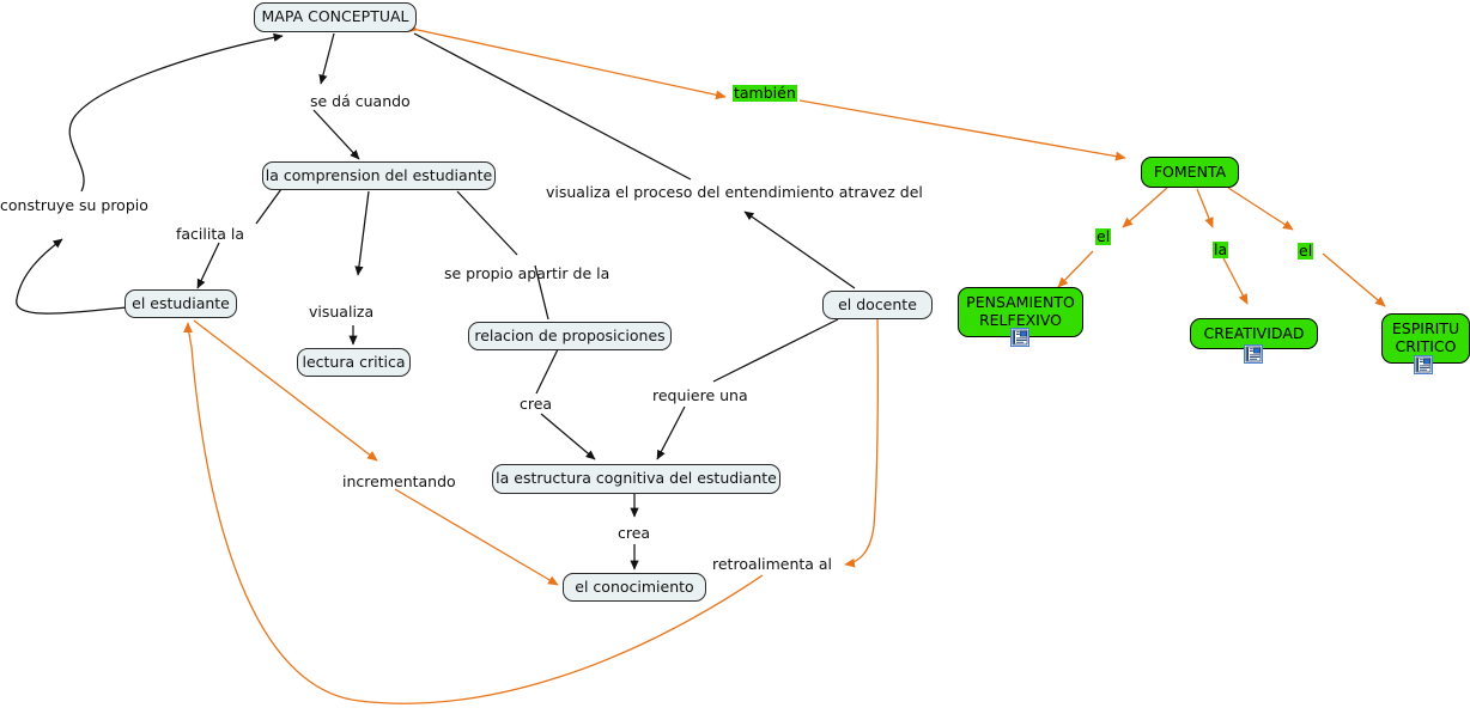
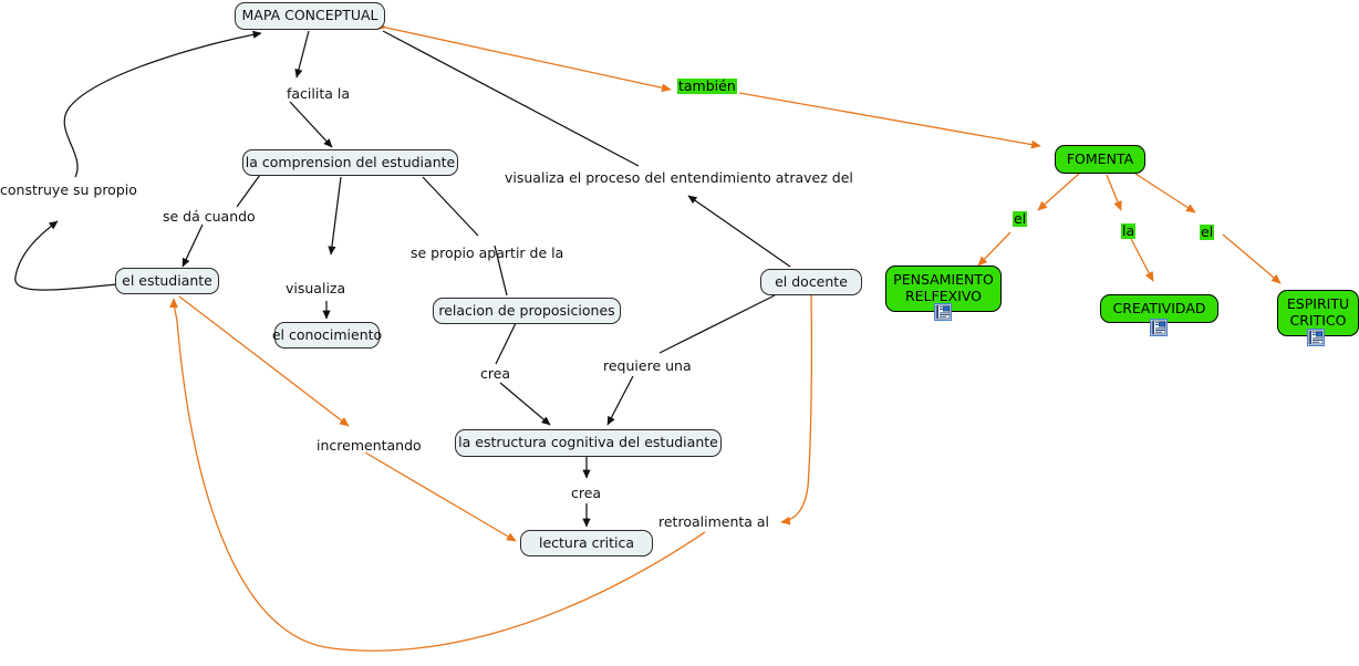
  MAPA CONCEPTUAL
  la comprension del estudiante
  el estudiante
- lectura critica
+ el conocimiento
  relacion de proposiciones
  el docente
  la estructura cognitiva del estudiante
- el conocimiento
+ lectura critica
  FOMENTA
  PENSAMIENTO
  RELFEXIVO
  CREATIVIDAD
  ESPIRITU
  CRITICO
- se dá cuando
+ facilita la
  construye su propio
- facilita la
+ se dá cuando
  visualiza
  se propio apartir de la
  visualiza el proceso del entendimiento atravez del
  crea
  requiere una
  crea
  incrementando
  retroalimenta al
  también
  el
  la
  el
